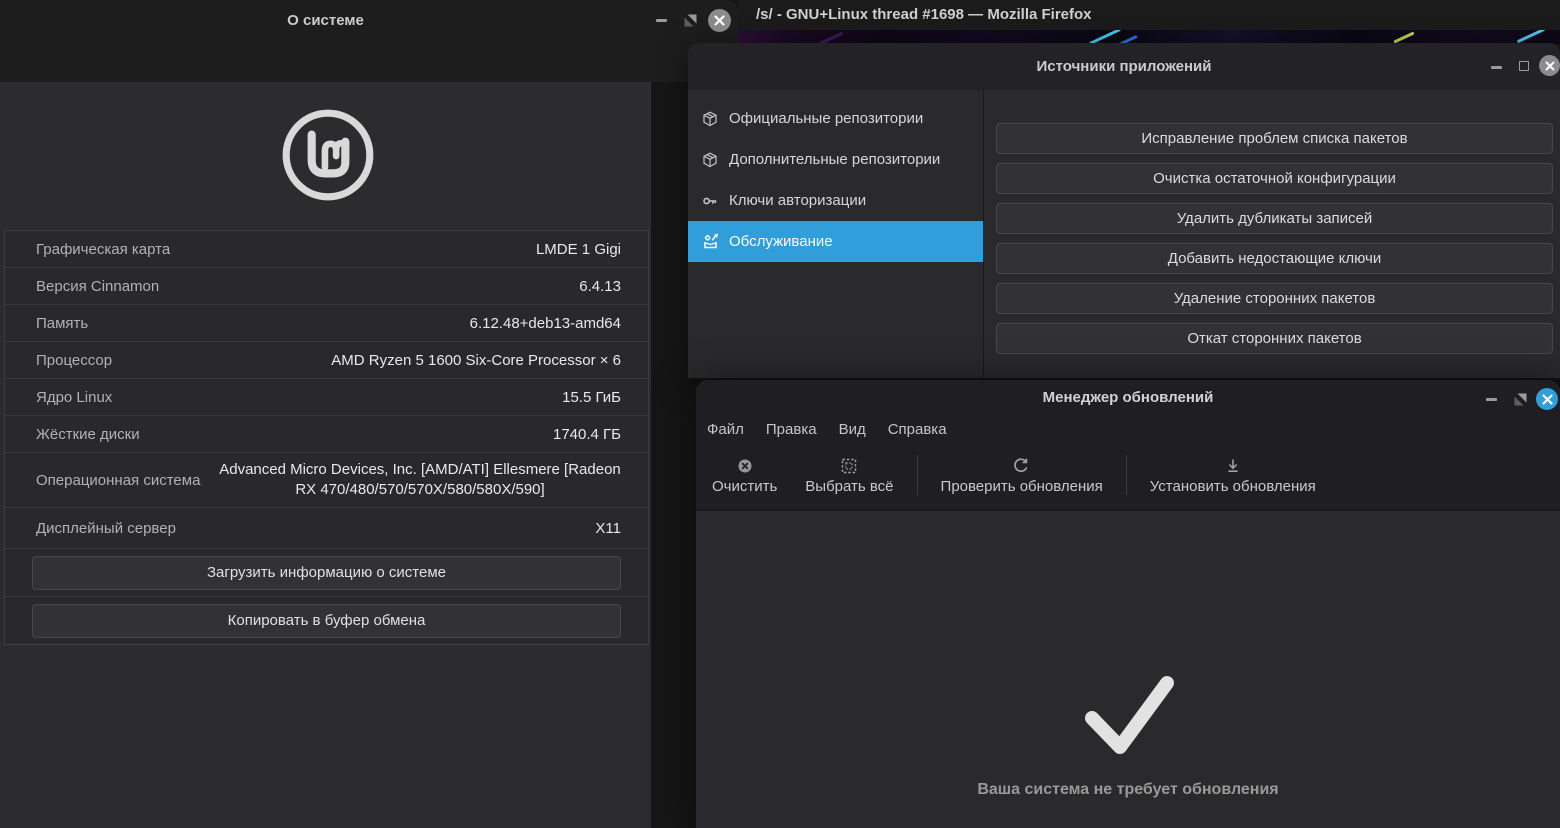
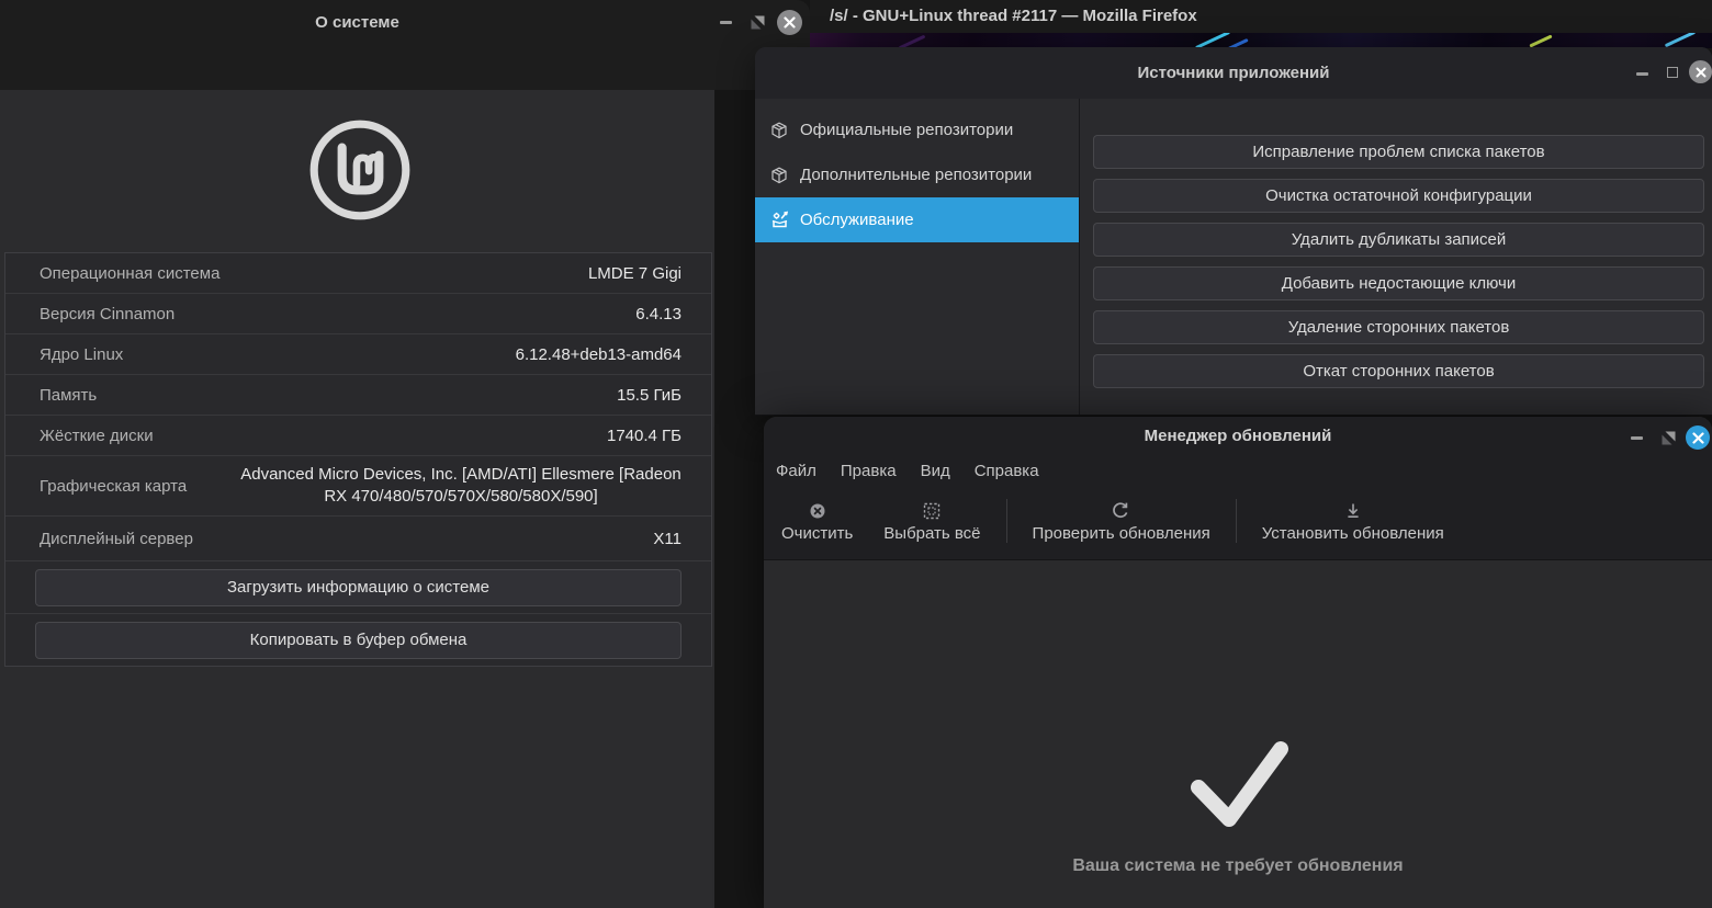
- /s/ - GNU+Linux thread #1698 — Mozilla Firefox
+ /s/ - GNU+Linux thread #2117 — Mozilla Firefox
  О системе
- Графическая карта
+ Операционная система
- LMDE 1 Gigi
+ LMDE 7 Gigi
  Версия Cinnamon
  6.4.13
- Память
+ Ядро Linux
  6.12.48+deb13-amd64
- Процессор
- AMD Ryzen 5 1600 Six-Core Processor × 6
- Ядро Linux
+ Память
  15.5 ГиБ
  Жёсткие диски
  1740.4 ГБ
- Операционная система
+ Графическая карта
  Advanced Micro Devices, Inc. [AMD/ATI] Ellesmere [Radeon RX 470/480/570/570X/580/580X/590]
  Дисплейный сервер
  X11
  Загрузить информацию о системе
  Копировать в буфер обмена
  Источники приложений
  Официальные репозитории
  Дополнительные репозитории
- Ключи авторизации
  Обслуживание
  Исправление проблем списка пакетов
  Очистка остаточной конфигурации
  Удалить дубликаты записей
  Добавить недостающие ключи
  Удаление сторонних пакетов
  Откат сторонних пакетов
  Менеджер обновлений
  Файл
  Правка
  Вид
  Справка
  Очистить
  Выбрать всё
  Проверить обновления
  Установить обновления
  Ваша система не требует обновления
